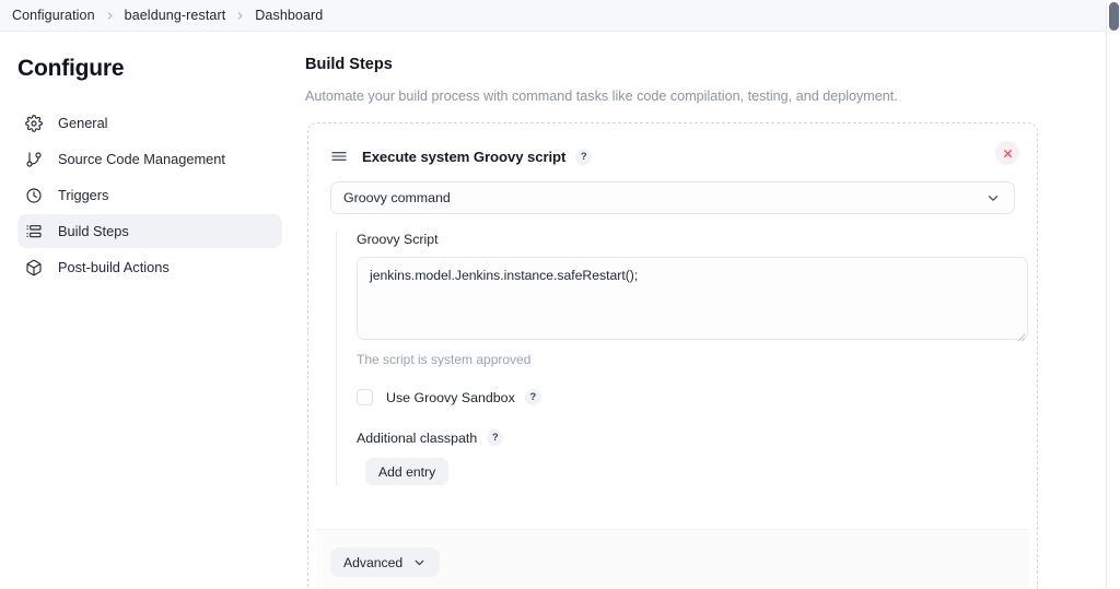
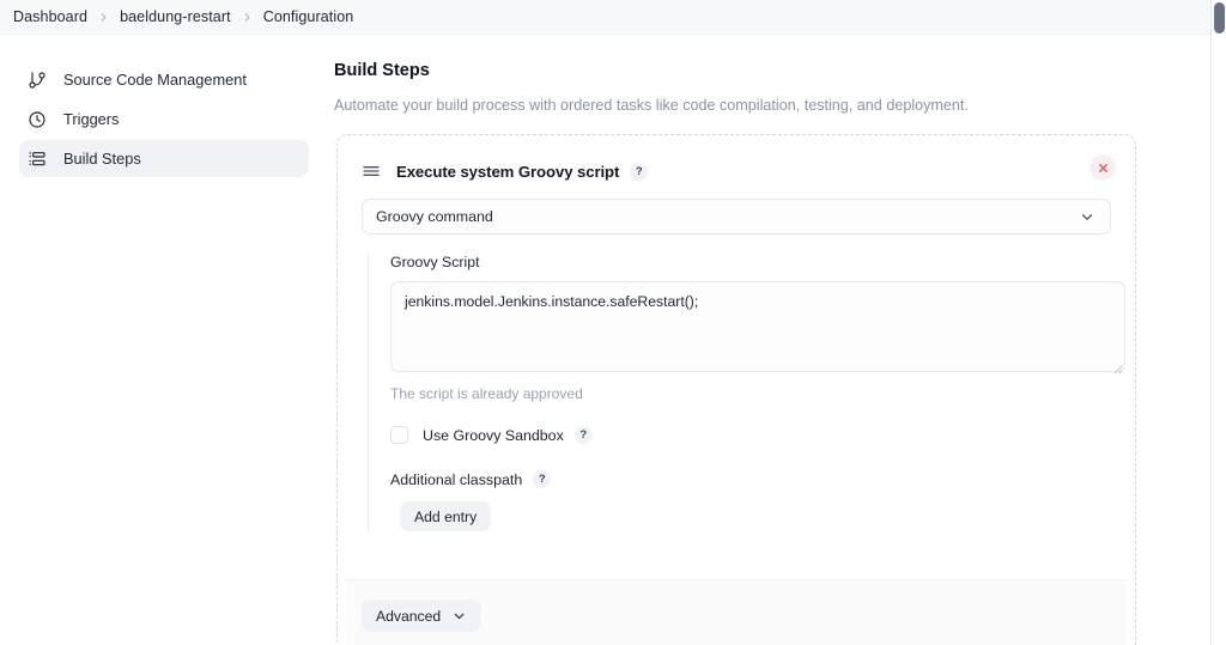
- Configuration
+ Dashboard
  baeldung-restart
- Dashboard
+ Configuration
- Configure
- General
  Source Code Management
  Triggers
  Build Steps
- Post-build Actions
  Build Steps
- Automate your build process with command tasks like code compilation, testing, and deployment.
+ Automate your build process with ordered tasks like code compilation, testing, and deployment.
  Execute system Groovy script
  ?
  Groovy command
  Groovy Script
  jenkins.model.Jenkins.instance.safeRestart();
- The script is system approved
+ The script is already approved
  Use Groovy Sandbox
  ?
  Additional classpath
  ?
  Add entry
  Advanced
